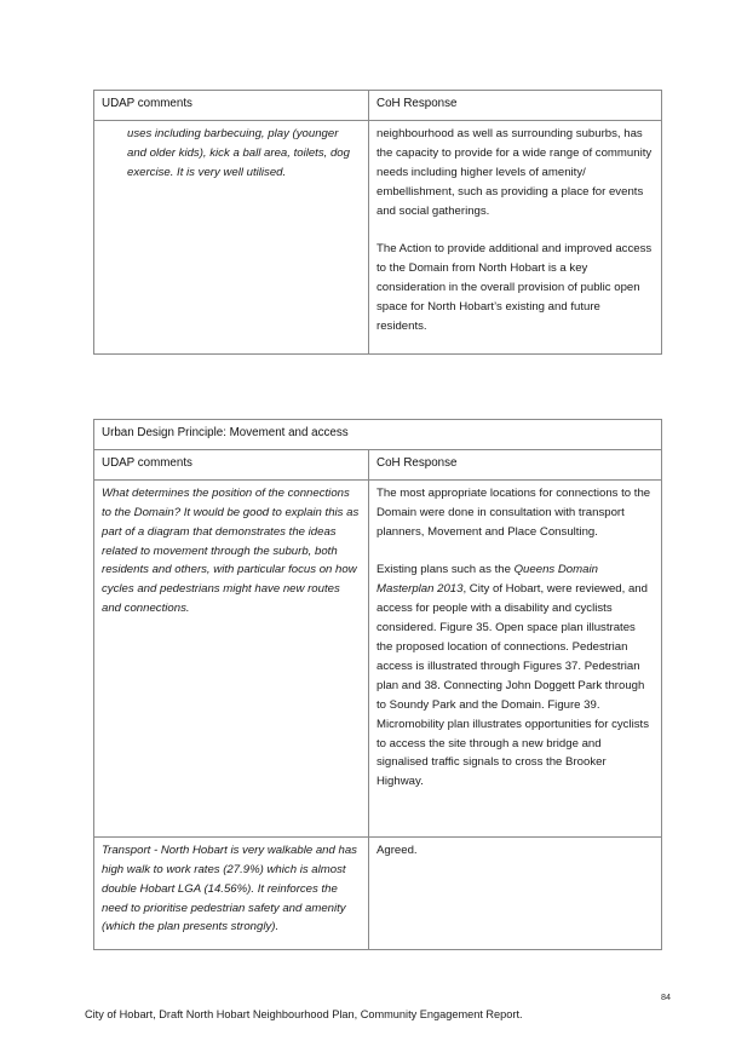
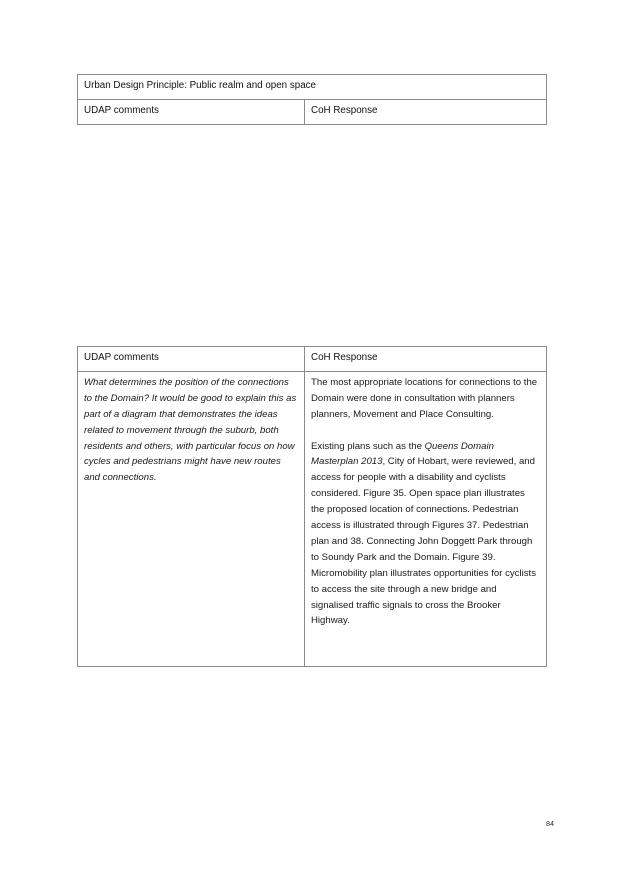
+ Urban Design Principle: Public realm and open space
  UDAP comments	CoH Response
- uses including barbecuing, play (younger and older kids), kick a ball area, toilets, dog exercise. It is very well utilised.	neighbourhood as well as surrounding suburbs, has the capacity to provide for a wide range of community needs including higher levels of amenity/ embellishment, such as providing a place for events and social gatherings. The Action to provide additional and improved access to the Domain from North Hobart is a key consideration in the overall provision of public open space for North Hobart’s existing and future residents.
- Urban Design Principle: Movement and access
  UDAP comments	CoH Response
- What determines the position of the connections to the Domain? It would be good to explain this as part of a diagram that demonstrates the ideas related to movement through the suburb, both residents and others, with particular focus on how cycles and pedestrians might have new routes and connections.	The most appropriate locations for connections to the Domain were done in consultation with transport planners, Movement and Place Consulting. Existing plans such as the Queens Domain Masterplan 2013, City of Hobart, were reviewed, and access for people with a disability and cyclists considered. Figure 35. Open space plan illustrates the proposed location of connections. Pedestrian access is illustrated through Figures 37. Pedestrian plan and 38. Connecting John Doggett Park through to Soundy Park and the Domain. Figure 39. Micromobility plan illustrates opportunities for cyclists to access the site through a new bridge and signalised traffic signals to cross the Brooker Highway.
+ What determines the position of the connections to the Domain? It would be good to explain this as part of a diagram that demonstrates the ideas related to movement through the suburb, both residents and others, with particular focus on how cycles and pedestrians might have new routes and connections.	The most appropriate locations for connections to the Domain were done in consultation with planners planners, Movement and Place Consulting. Existing plans such as the Queens Domain Masterplan 2013, City of Hobart, were reviewed, and access for people with a disability and cyclists considered. Figure 35. Open space plan illustrates the proposed location of connections. Pedestrian access is illustrated through Figures 37. Pedestrian plan and 38. Connecting John Doggett Park through to Soundy Park and the Domain. Figure 39. Micromobility plan illustrates opportunities for cyclists to access the site through a new bridge and signalised traffic signals to cross the Brooker Highway.
- Transport - North Hobart is very walkable and has high walk to work rates (27.9%) which is almost double Hobart LGA (14.56%). It reinforces the need to prioritise pedestrian safety and amenity (which the plan presents strongly).	Agreed.
  84
- City of Hobart, Draft North Hobart Neighbourhood Plan, Community Engagement Report.
